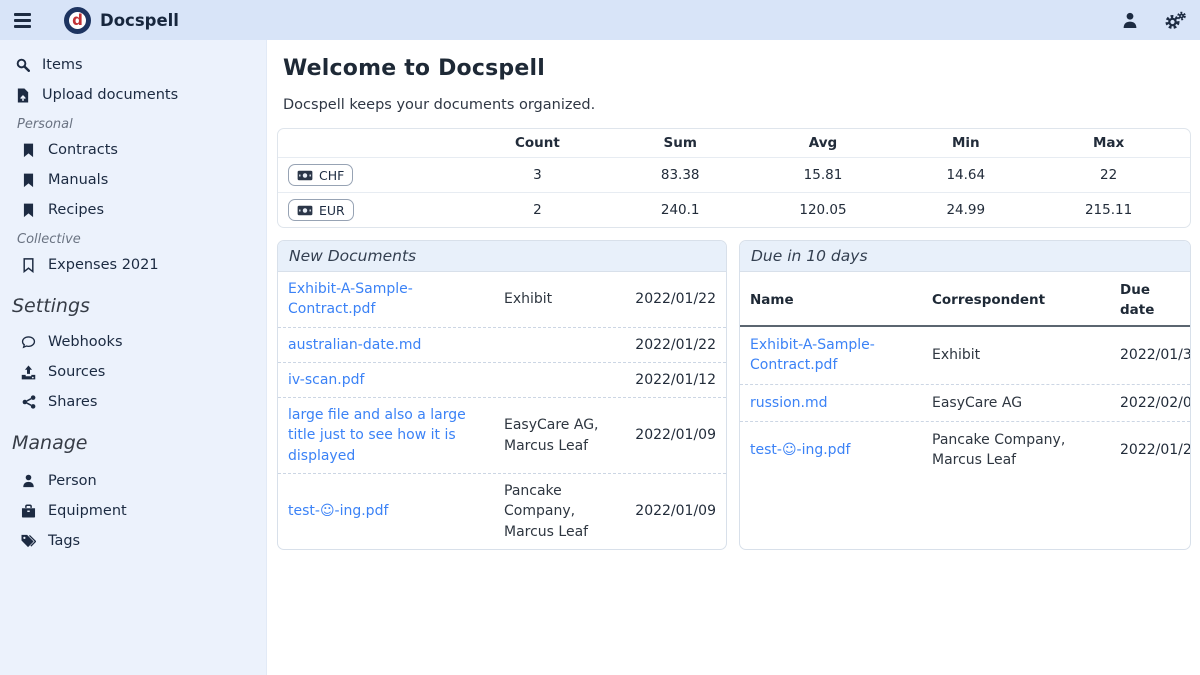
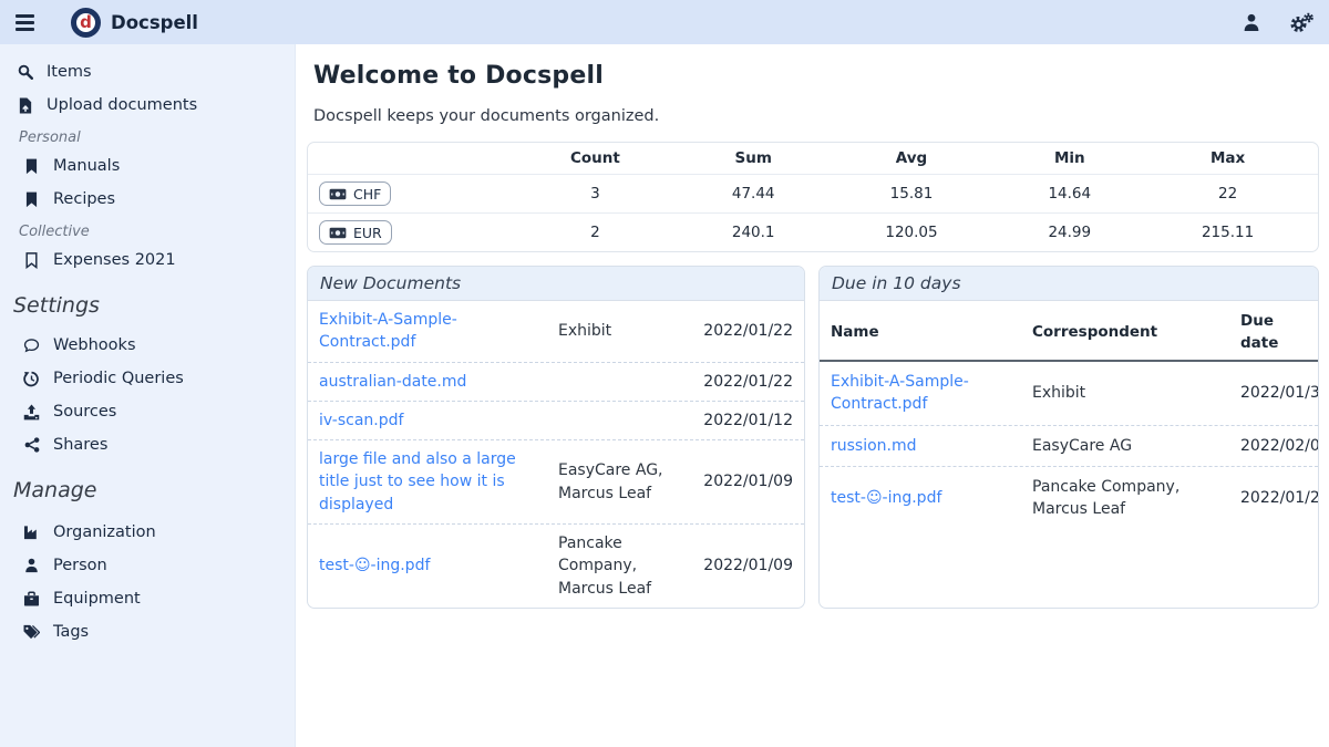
  d
  Docspell
  Items
  Upload documents
  Personal
- Contracts
  Manuals
  Recipes
  Collective
  Expenses 2021
  Settings
  Webhooks
+ Periodic Queries
  Sources
  Shares
  Manage
+ Organization
  Person
  Equipment
  Tags
  Welcome to Docspell
  Docspell keeps your documents organized.
  Count
  Sum
  Avg
  Min
  Max
  CHF
  3
- 83.38
+ 47.44
  15.81
  14.64
  22
  EUR
  2
  240.1
  120.05
  24.99
  215.11
  New Documents
  Exhibit-A-Sample-Contract.pdf
  Exhibit
  2022/01/22
  australian-date.md
  2022/01/22
  iv-scan.pdf
  2022/01/12
  large file and also a large title just to see how it is displayed
  EasyCare AG, Marcus Leaf
  2022/01/09
  test-☺-ing.pdf
  Pancake Company, Marcus Leaf
  2022/01/09
  Due in 10 days
  Name
  Correspondent
  Due date
  Exhibit-A-Sample-Contract.pdf
  Exhibit
  2022/01/3
  russion.md
  EasyCare AG
  2022/02/0
  test-☺-ing.pdf
  Pancake Company, Marcus Leaf
  2022/01/2
